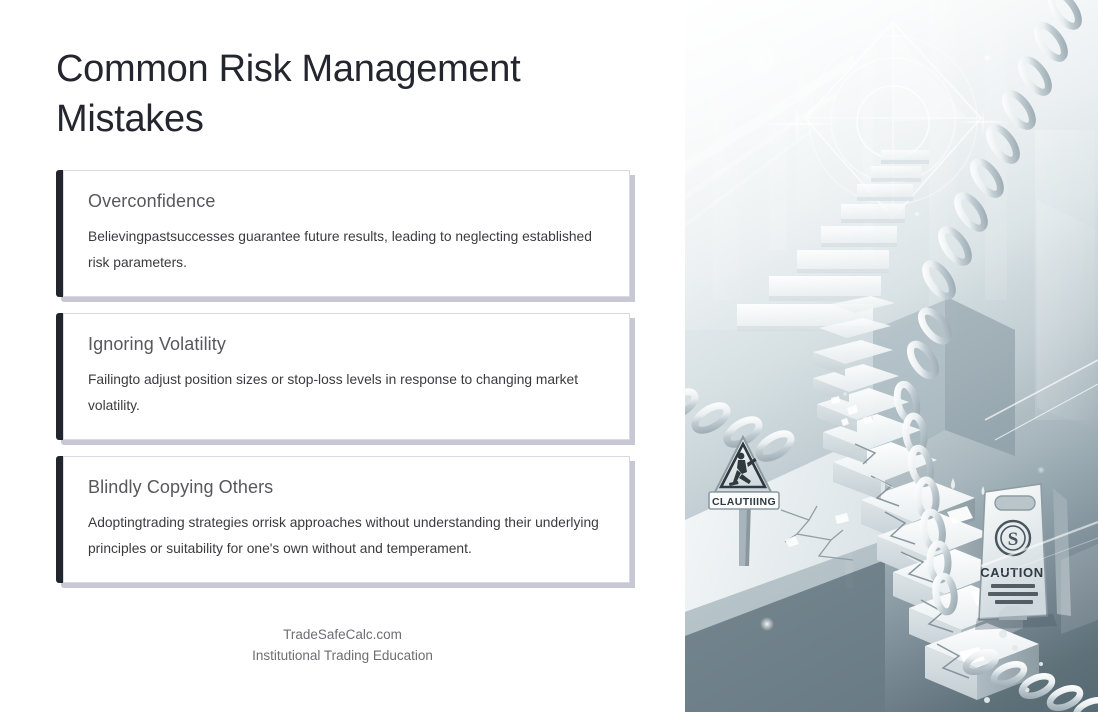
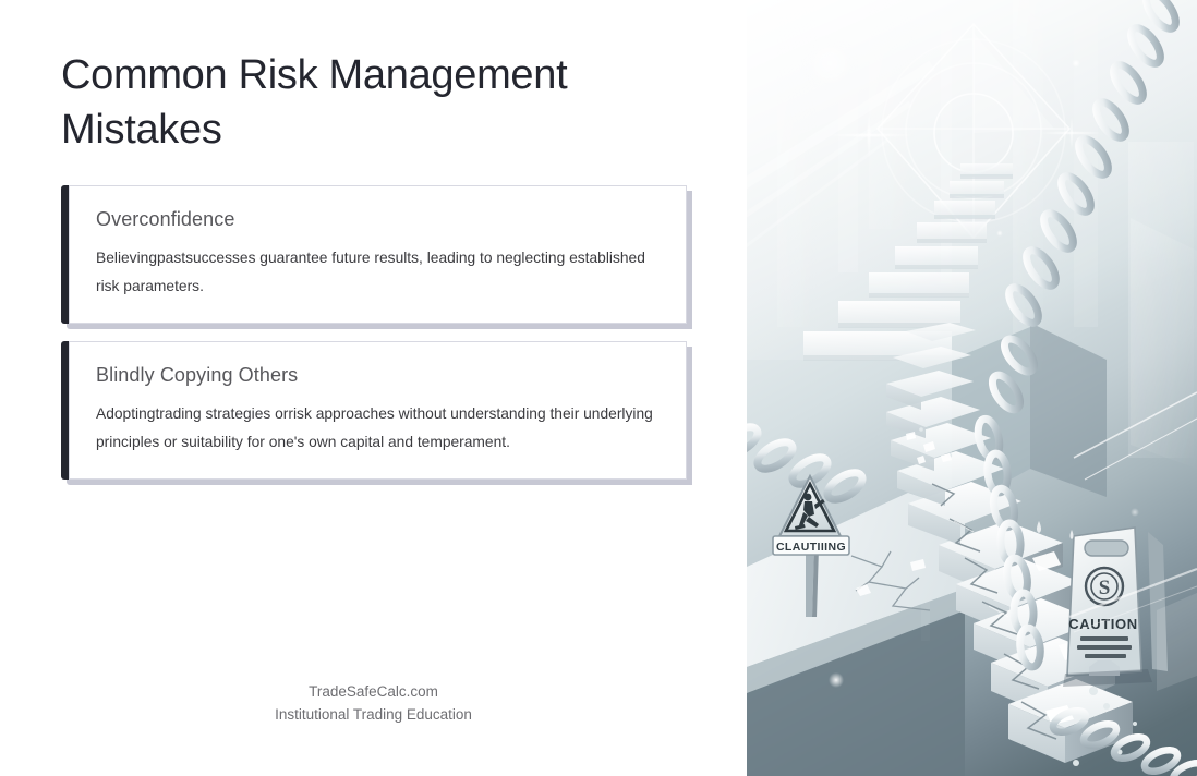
  Common Risk Management Mistakes
  Overconfidence
  Believingpastsuccesses guarantee future results, leading to neglecting established risk parameters.
- Ignoring Volatility
- Failingto adjust position sizes or stop-loss levels in response to changing market volatility.
  Blindly Copying Others
- Adoptingtrading strategies orrisk approaches without understanding their underlying principles or suitability for one's own without and temperament.
+ Adoptingtrading strategies orrisk approaches without understanding their underlying principles or suitability for one's own capital and temperament.
  TradeSafeCalc.com
  Institutional Trading Education
  CLAUTIIING
  S
  CAUTION
